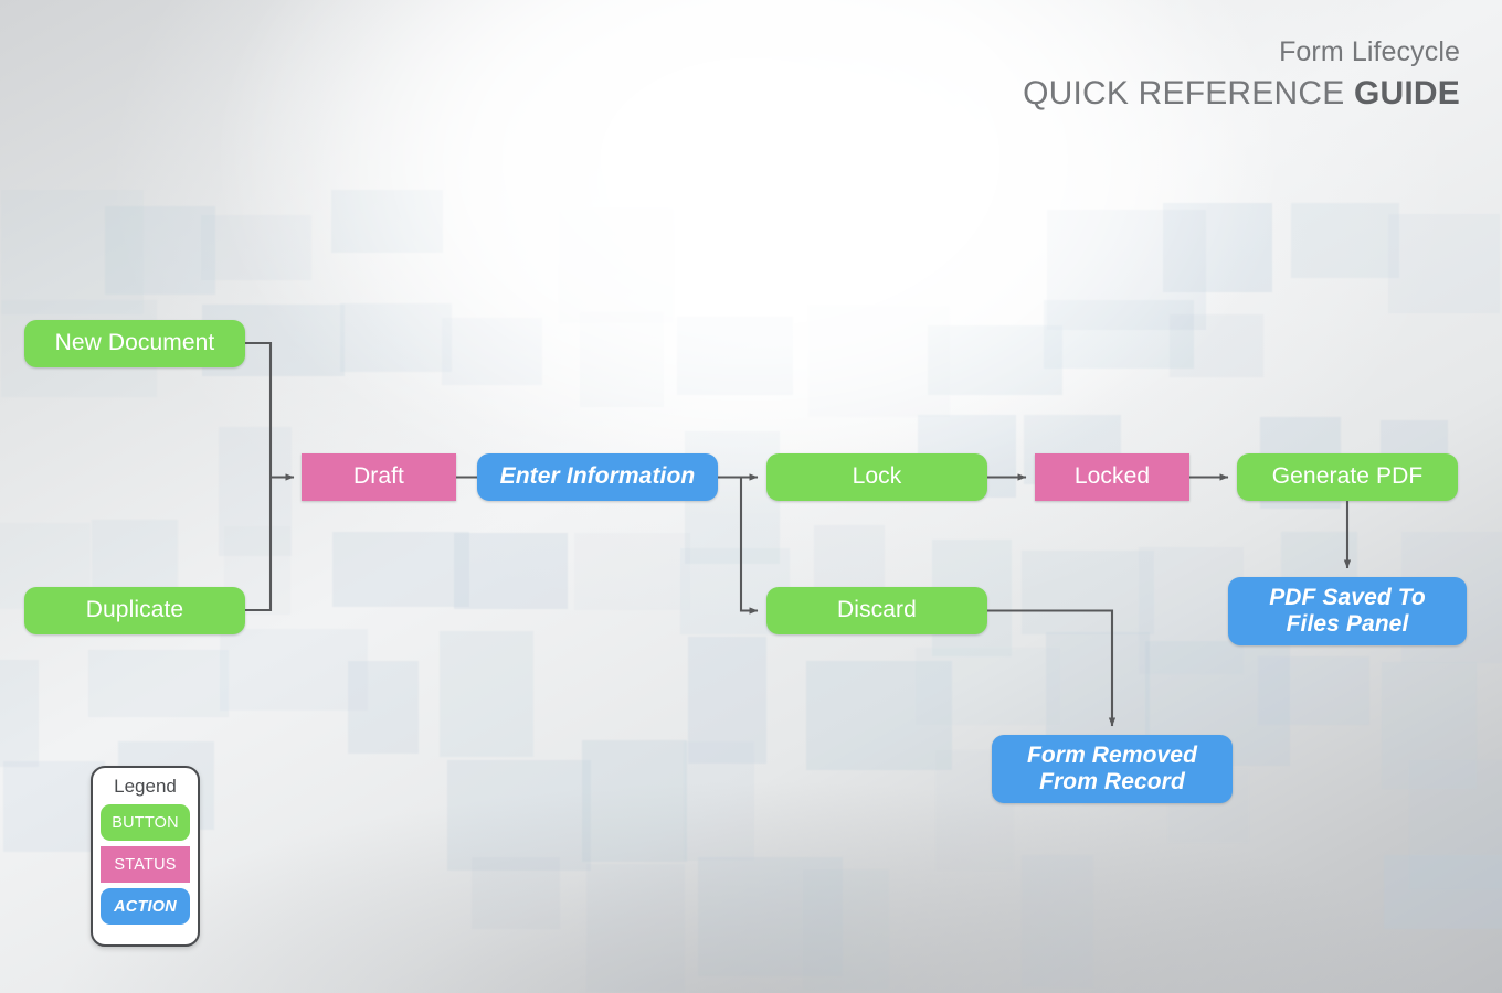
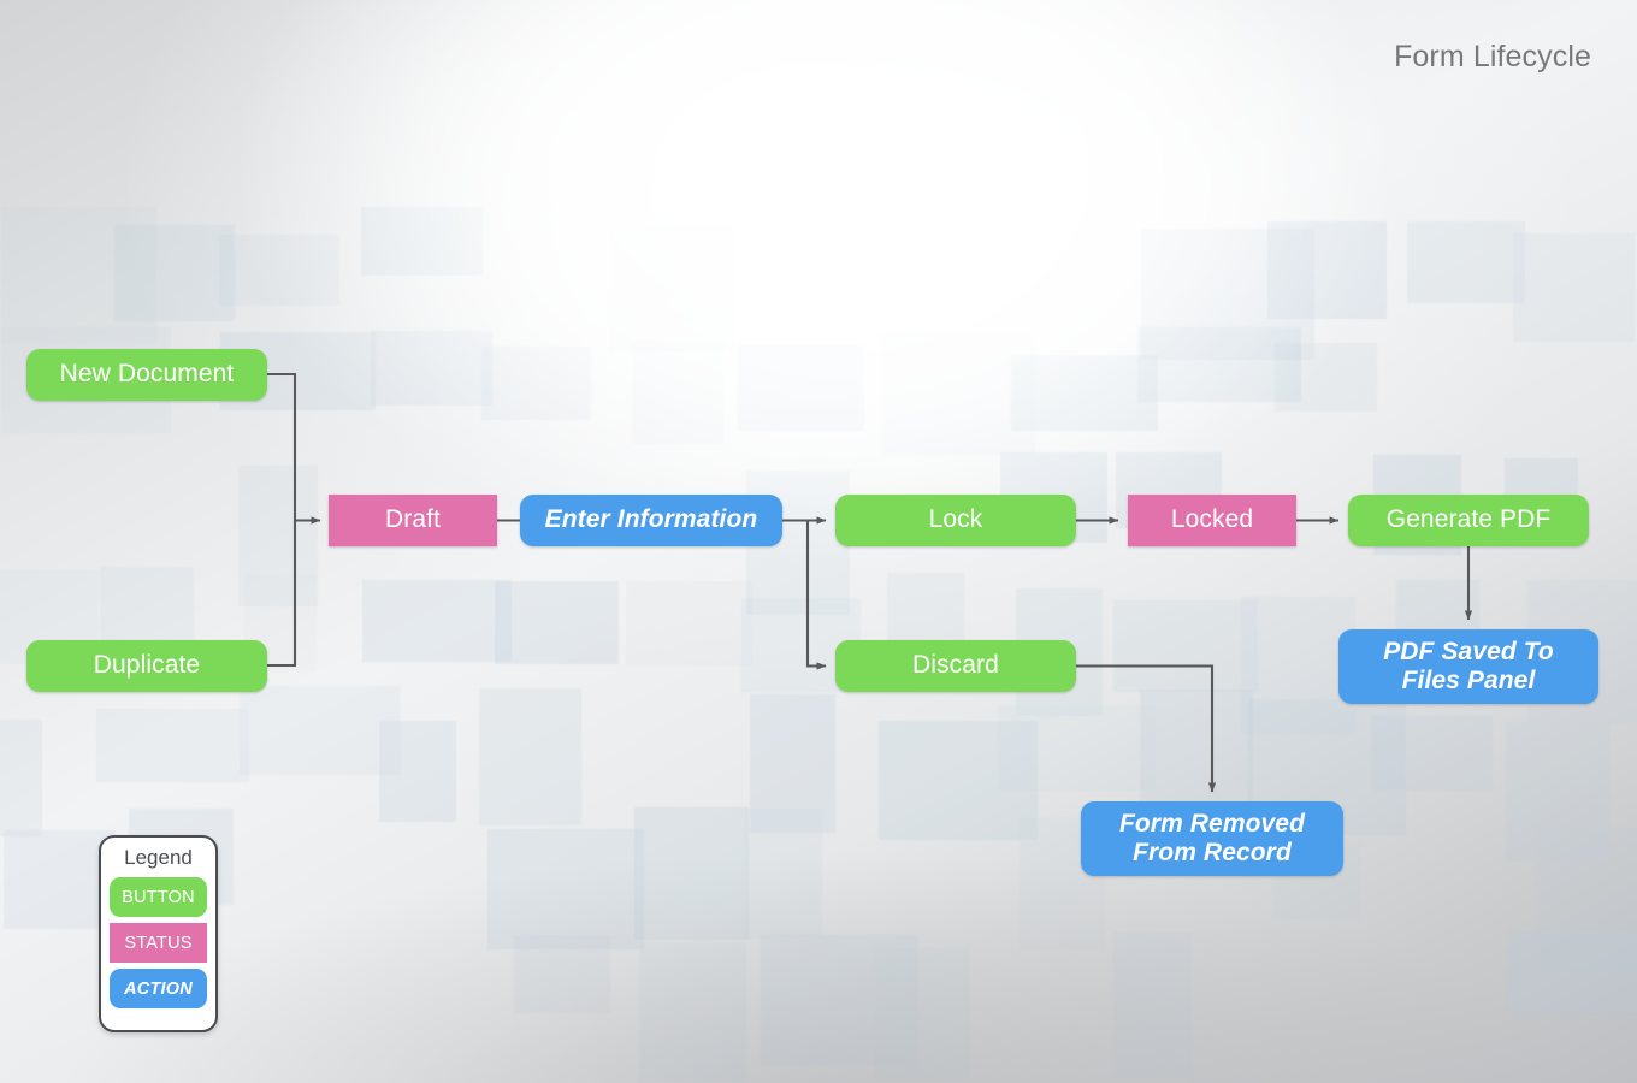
  Form Lifecycle
- QUICK REFERENCE GUIDE
  New Document
  Duplicate
  Draft
  Enter Information
  Lock
  Locked
  Generate PDF
  PDF Saved To
  Files Panel
  Discard
  Form Removed
  From Record
  Legend
  BUTTON
  STATUS
  ACTION
